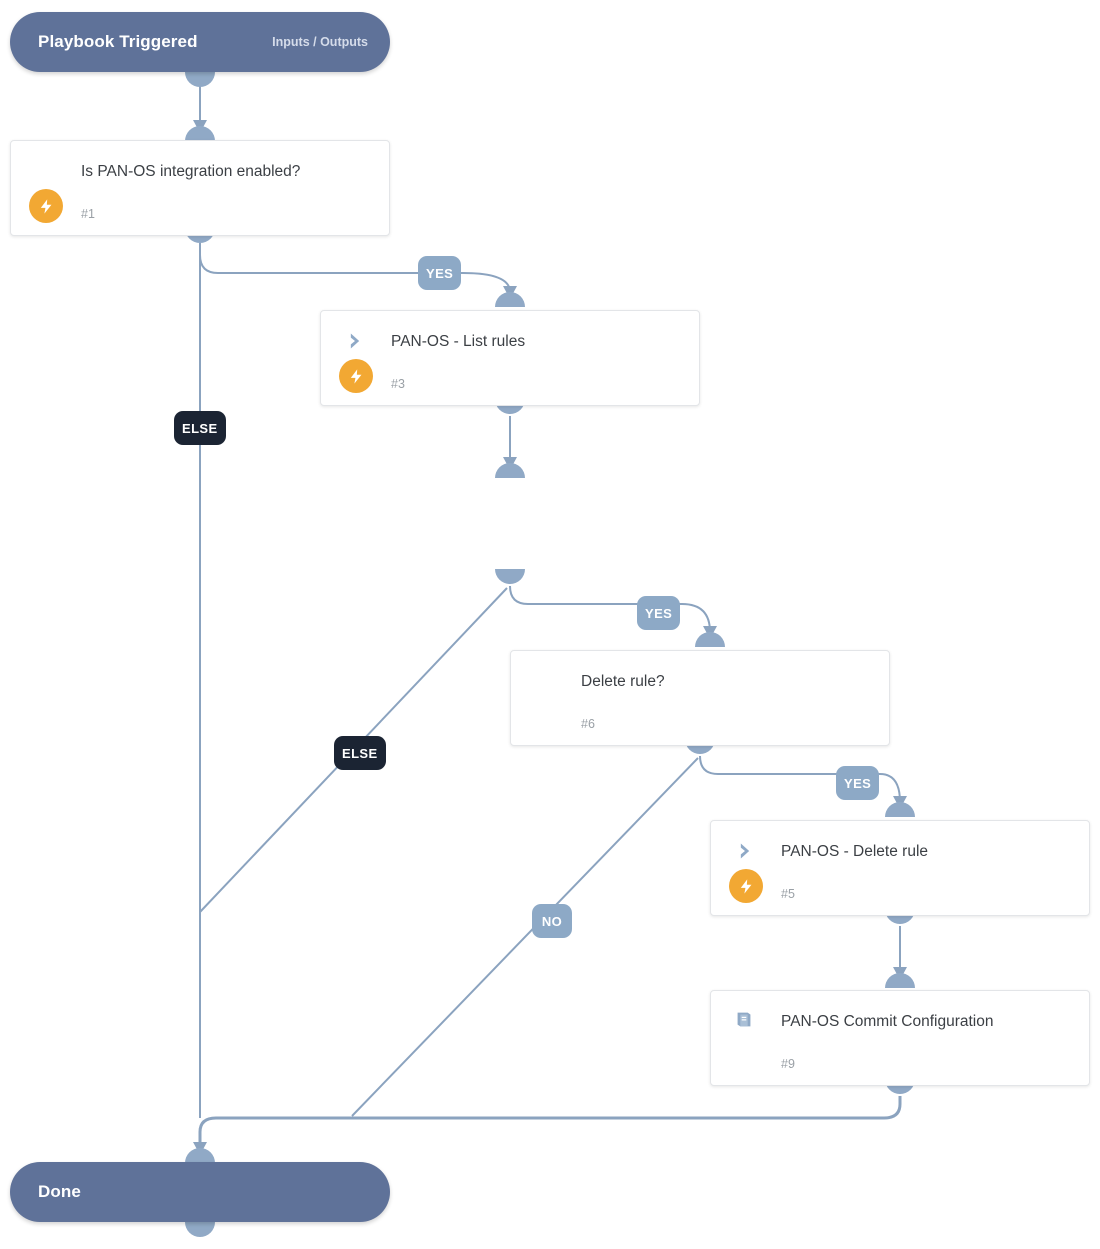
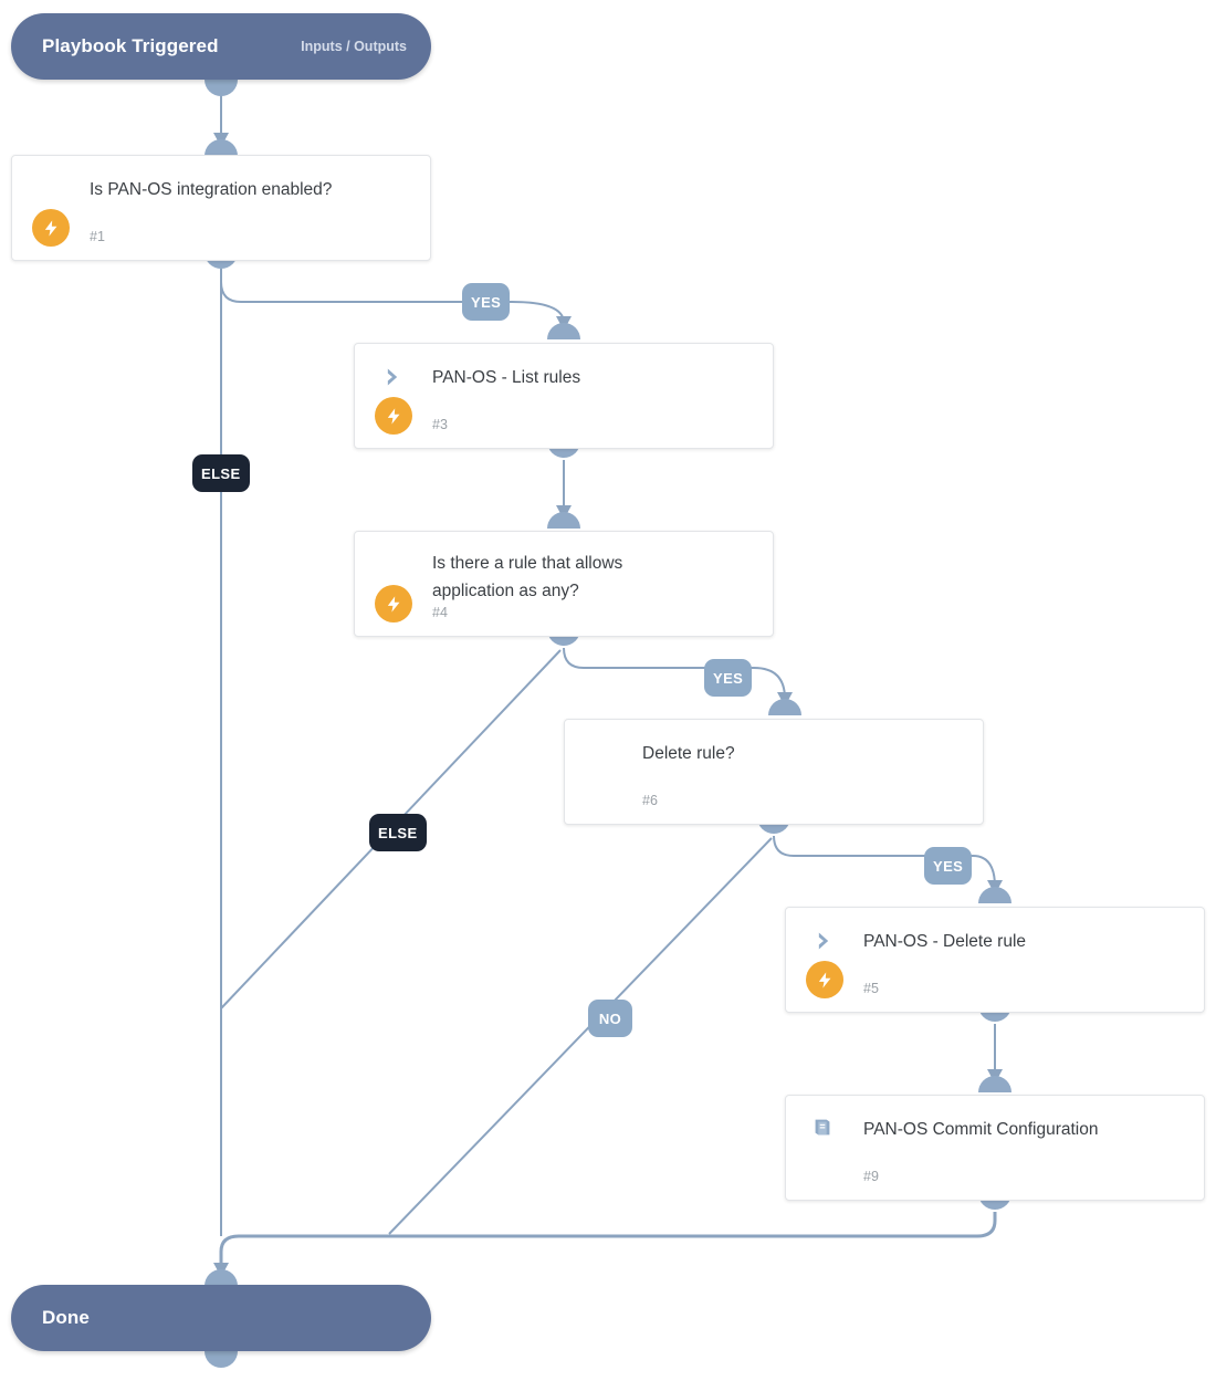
  Playbook Triggered
  Inputs / Outputs
  Is PAN-OS integration enabled?
  #1
  YES
  ELSE
  PAN-OS - List rules
  #3
+ Is there a rule that allows application as any?
+ #4
  YES
  ELSE
  Delete rule?
  #6
  YES
  NO
  PAN-OS - Delete rule
  #5
  PAN-OS Commit Configuration
  #9
  Done
